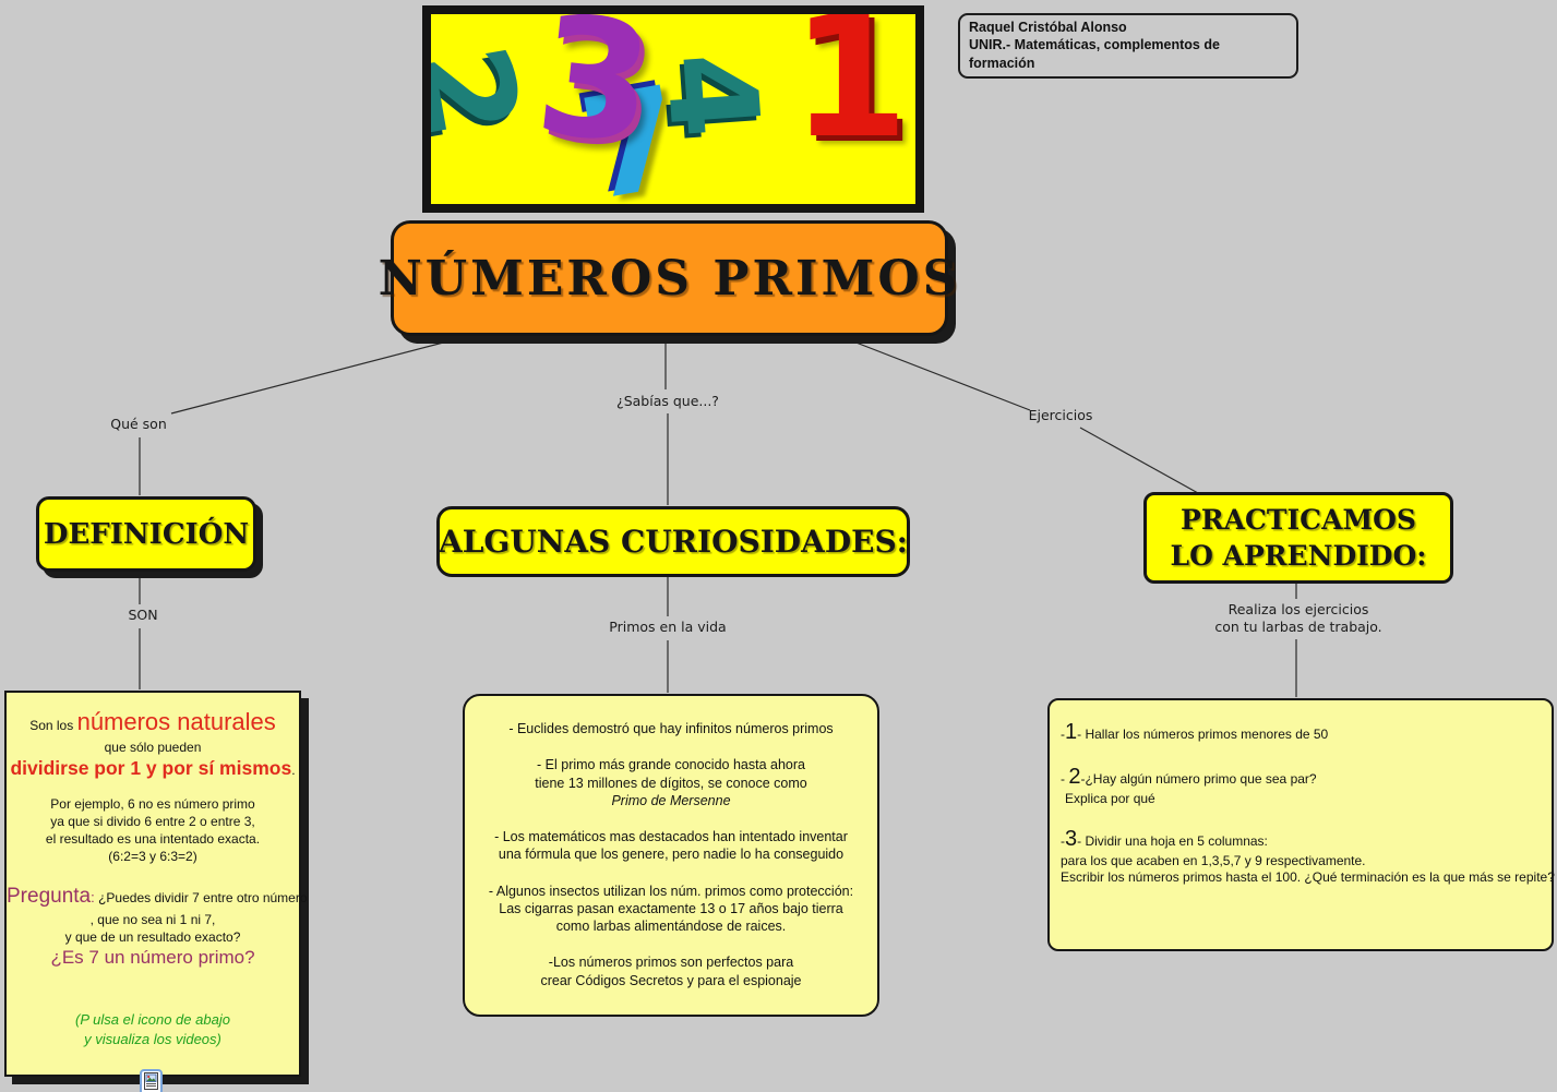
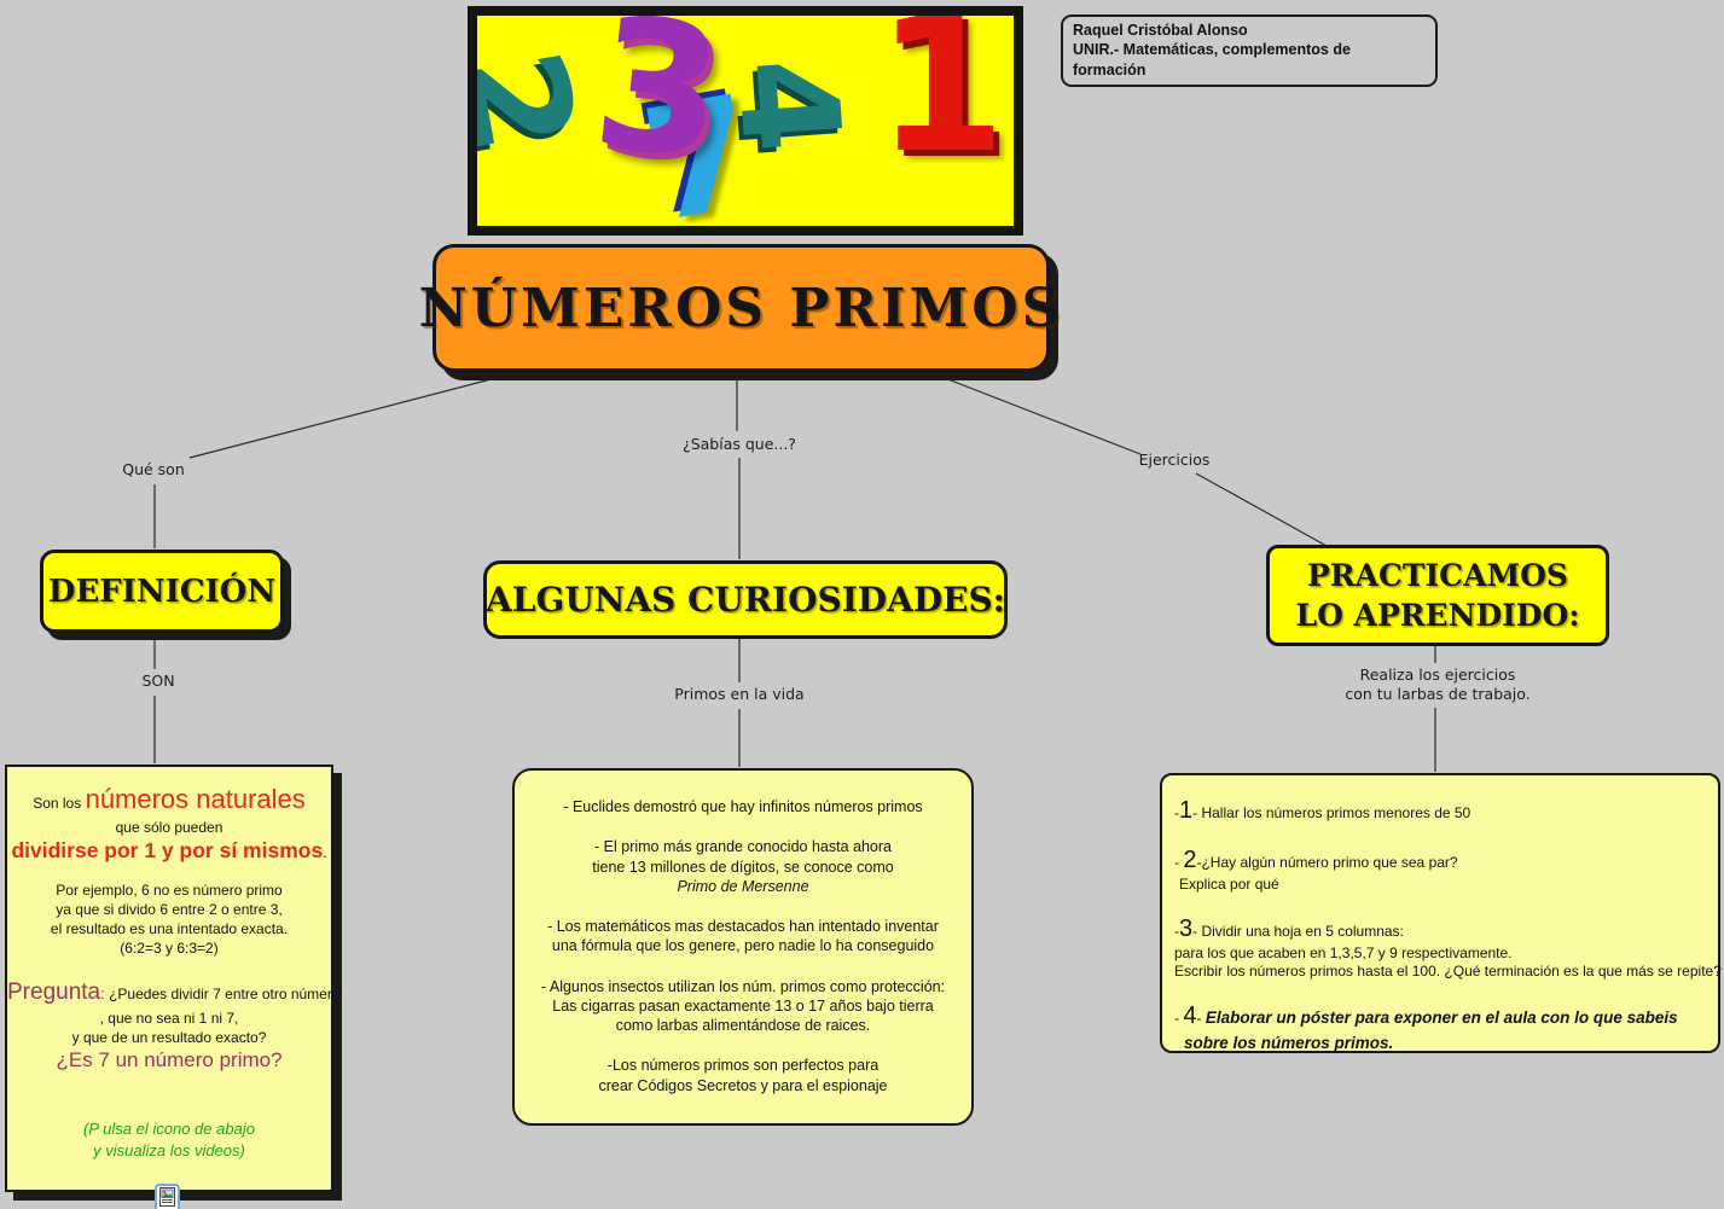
  1
  Raquel Cristóbal Alonso
  UNIR.- Matemáticas, complementos de formación
  NÚMEROS PRIMOS
  Qué son
  ¿Sabías que...?
  Ejercicios
  SON
  Primos en la vida
  Realiza los ejercicios
  con tu larbas de trabajo.
  DEFINICIÓN
  ALGUNAS CURIOSIDADES:
  PRACTICAMOS
  LO APRENDIDO:
  Son los números naturales
  que sólo pueden
  dividirse por 1 y por sí mismos.
  Por ejemplo, 6 no es número primo
  ya que si divido 6 entre 2 o entre 3,
  el resultado es una intentado exacta.
  (6:2=3 y 6:3=2)
  Pregunta: ¿Puedes dividir 7 entre otro número
  , que no sea ni 1 ni 7,
  y que de un resultado exacto?
  ¿Es 7 un número primo?
  (P ulsa el icono de abajo
  y visualiza los videos)
  - Euclides demostró que hay infinitos números primos
  - El primo más grande conocido hasta ahora
  tiene 13 millones de dígitos, se conoce como
  Primo de Mersenne
  - Los matemáticos mas destacados han intentado inventar
  una fórmula que los genere, pero nadie lo ha conseguido
  - Algunos insectos utilizan los núm. primos como protección:
  Las cigarras pasan exactamente 13 o 17 años bajo tierra
  como larbas alimentándose de raices.
  -Los números primos son perfectos para
  crear Códigos Secretos y para el espionaje
  -1- Hallar los números primos menores de 50
  - 2-¿Hay algún número primo que sea par?
  Explica por qué
  -3- Dividir una hoja en 5 columnas:
  para los que acaben en 1,3,5,7 y 9 respectivamente.
  Escribir los números primos hasta el 100. ¿Qué terminación es la que más se repite?
+ - 4- Elaborar un póster para exponer en el aula con lo que sabeis
+ sobre los números primos.
